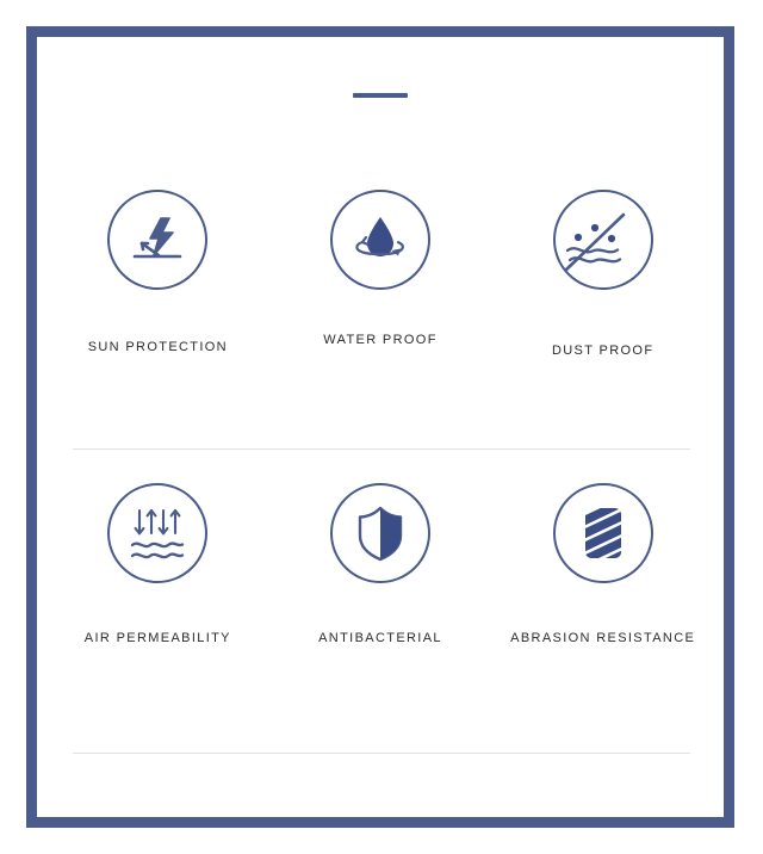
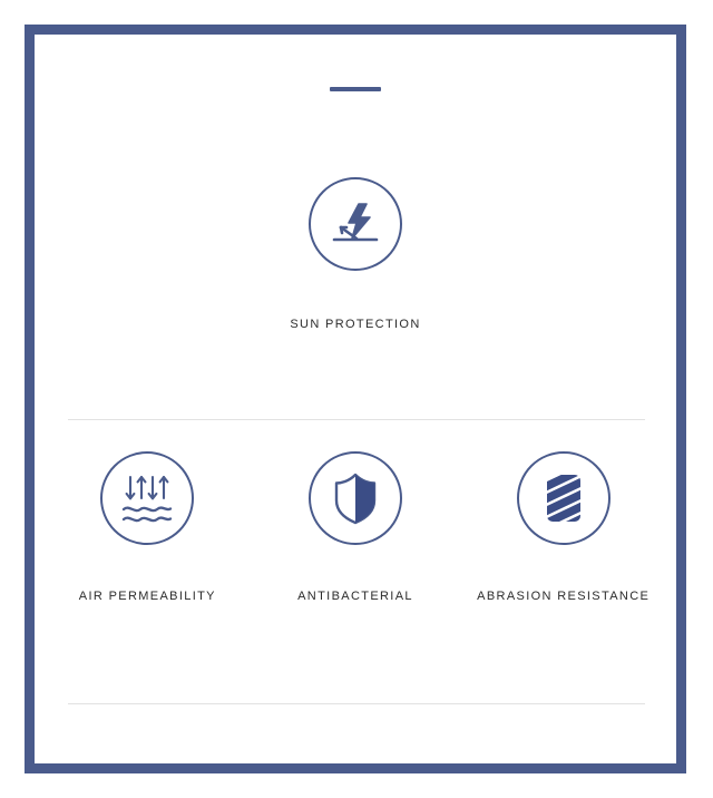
  SUN PROTECTION
- WATER PROOF
- DUST PROOF
  AIR PERMEABILITY
  ANTIBACTERIAL
  ABRASION RESISTANCE
